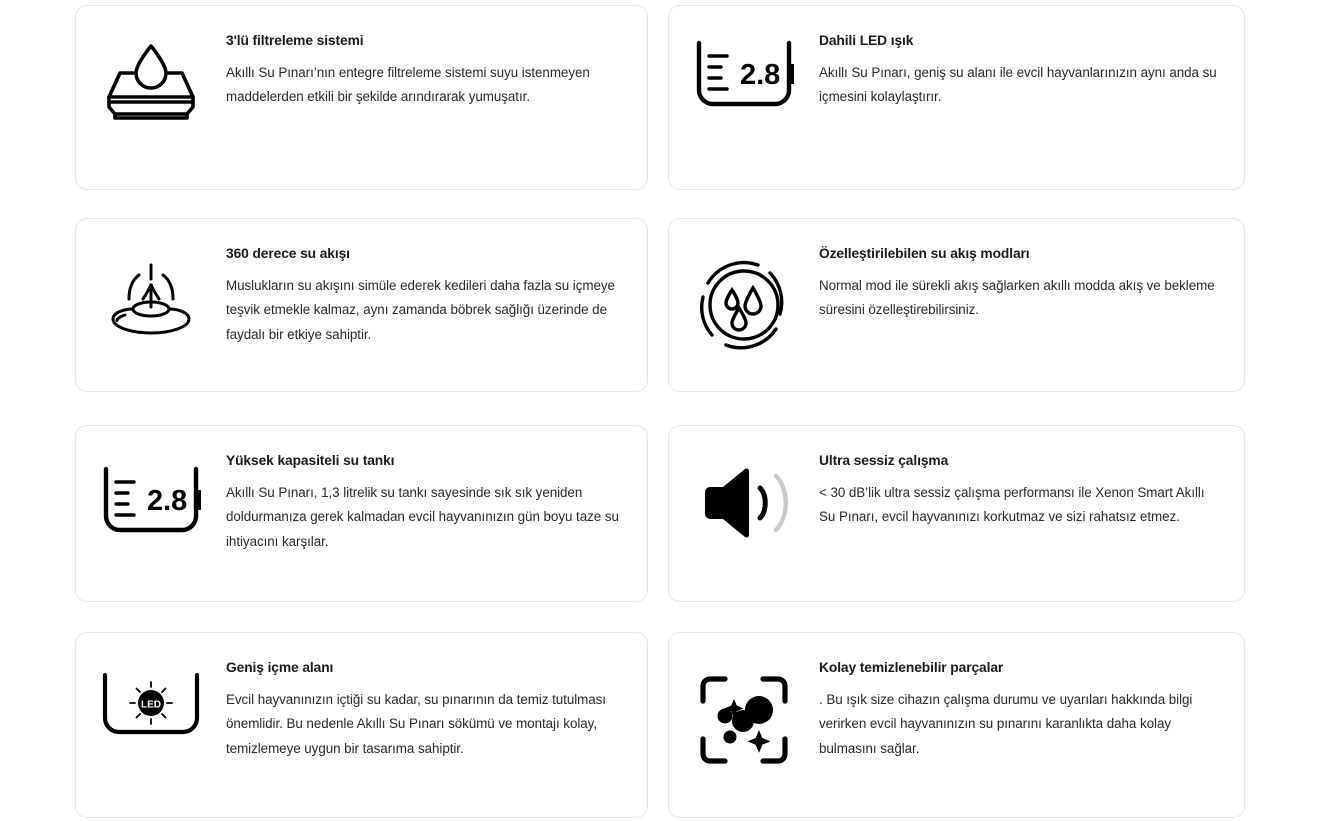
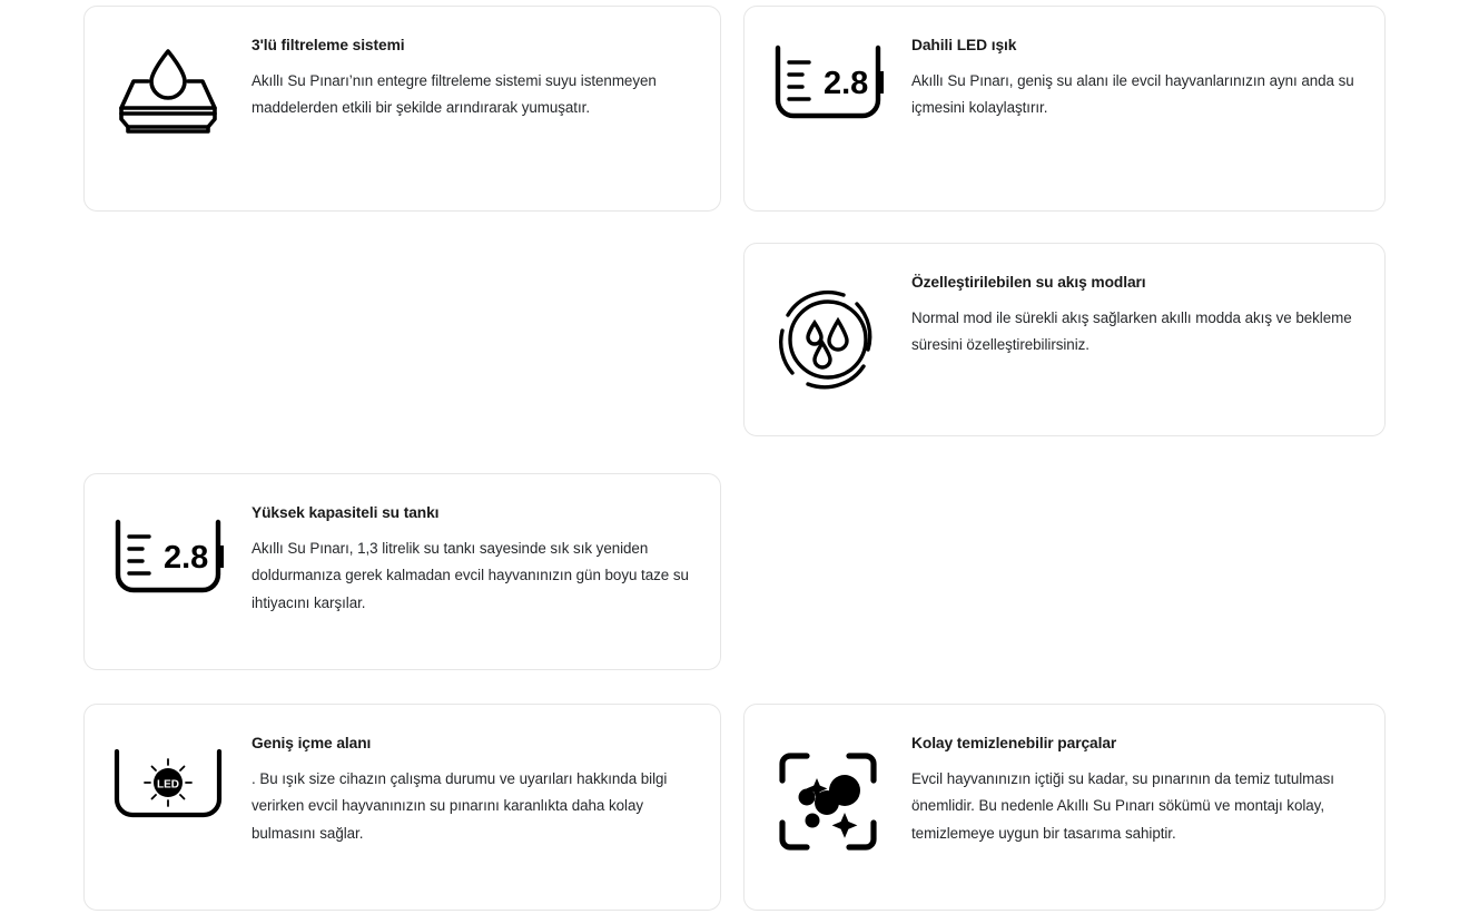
  3'lü filtreleme sistemi
  Akıllı Su Pınarı’nın entegre filtreleme sistemi suyu istenmeyen maddelerden etkili bir şekilde arındırarak yumuşatır.
  2.8
  Dahili LED ışık
  Akıllı Su Pınarı, geniş su alanı ile evcil hayvanlarınızın aynı anda su içmesini kolaylaştırır.
- 360 derece su akışı
- Muslukların su akışını simüle ederek kedileri daha fazla su içmeye teşvik etmekle kalmaz, aynı zamanda böbrek sağlığı üzerinde de faydalı bir etkiye sahiptir.
  Özelleştirilebilen su akış modları
  Normal mod ile sürekli akış sağlarken akıllı modda akış ve bekleme süresini özelleştirebilirsiniz.
  2.8
  Yüksek kapasiteli su tankı
  Akıllı Su Pınarı, 1,3 litrelik su tankı sayesinde sık sık yeniden doldurmanıza gerek kalmadan evcil hayvanınızın gün boyu taze su ihtiyacını karşılar.
- Ultra sessiz çalışma
- < 30 dB’lik ultra sessiz çalışma performansı ile Xenon Smart Akıllı Su Pınarı, evcil hayvanınızı korkutmaz ve sizi rahatsız etmez.
  LED
  Geniş içme alanı
- Evcil hayvanınızın içtiği su kadar, su pınarının da temiz tutulması önemlidir. Bu nedenle Akıllı Su Pınarı sökümü ve montajı kolay, temizlemeye uygun bir tasarıma sahiptir.
+ . Bu ışık size cihazın çalışma durumu ve uyarıları hakkında bilgi verirken evcil hayvanınızın su pınarını karanlıkta daha kolay bulmasını sağlar.
  Kolay temizlenebilir parçalar
- . Bu ışık size cihazın çalışma durumu ve uyarıları hakkında bilgi verirken evcil hayvanınızın su pınarını karanlıkta daha kolay bulmasını sağlar.
+ Evcil hayvanınızın içtiği su kadar, su pınarının da temiz tutulması önemlidir. Bu nedenle Akıllı Su Pınarı sökümü ve montajı kolay, temizlemeye uygun bir tasarıma sahiptir.
